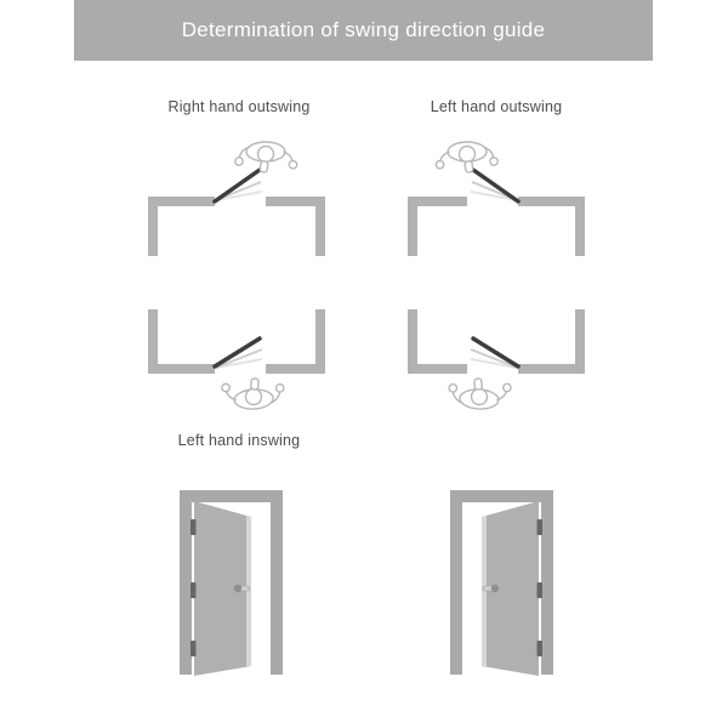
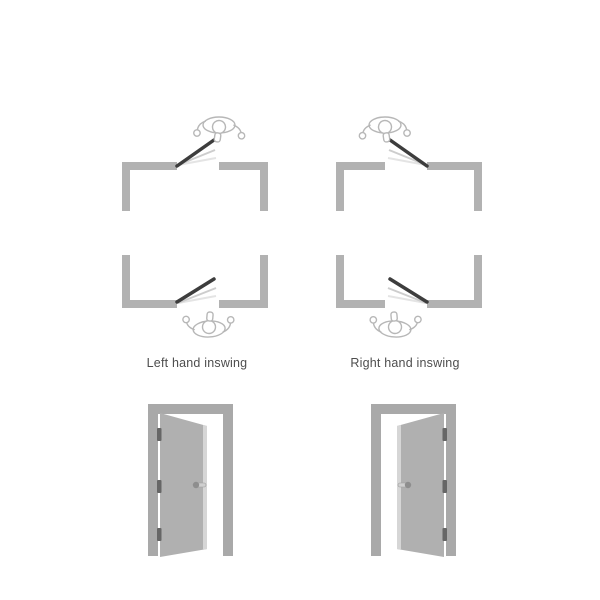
- Determination of swing direction guide
- Right hand outswing
- Left hand outswing
  Left hand inswing
+ Right hand inswing
